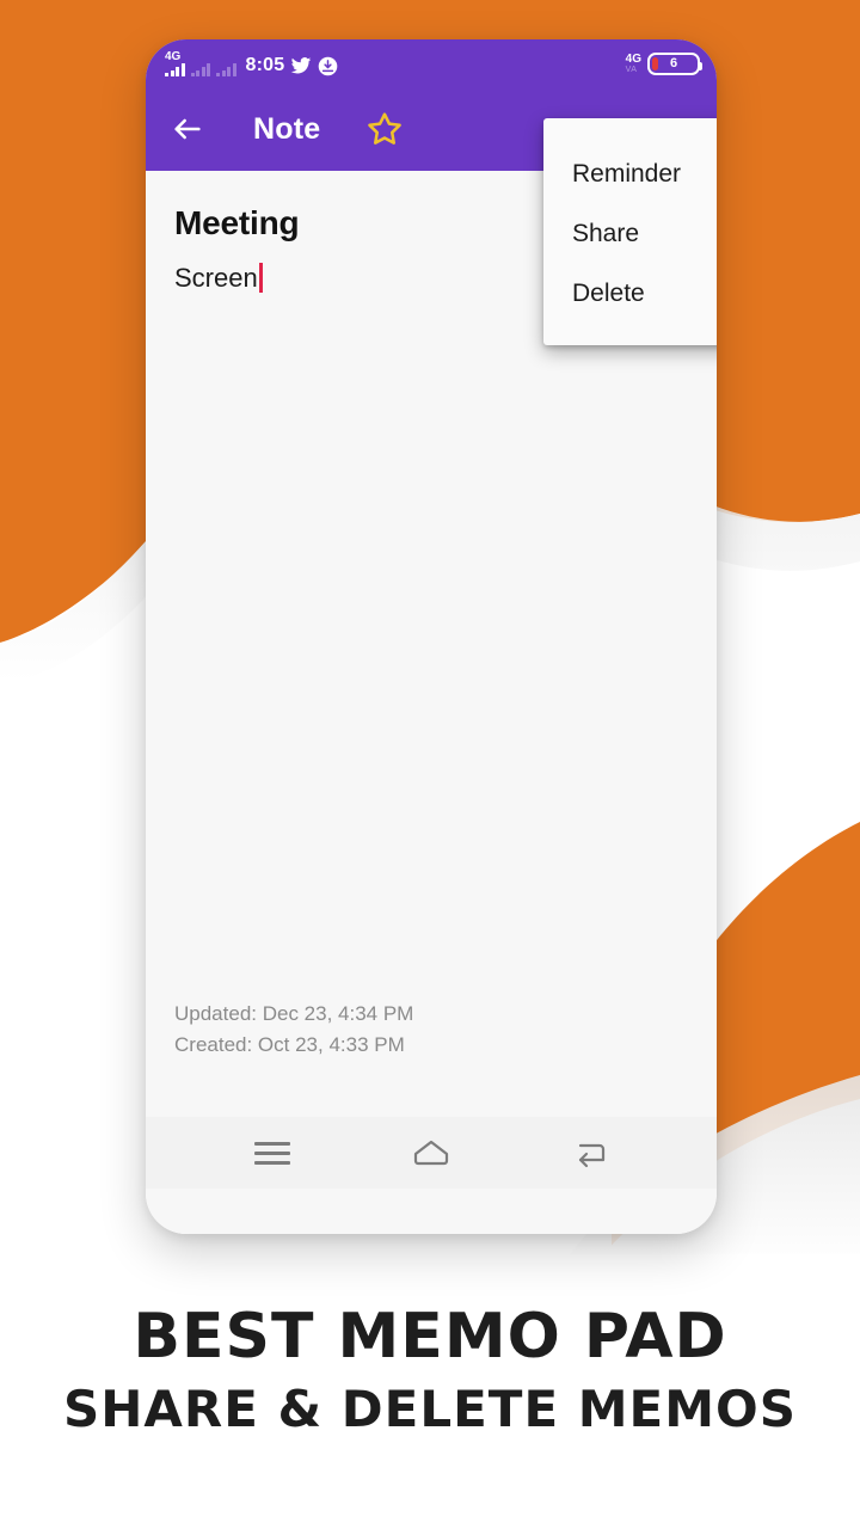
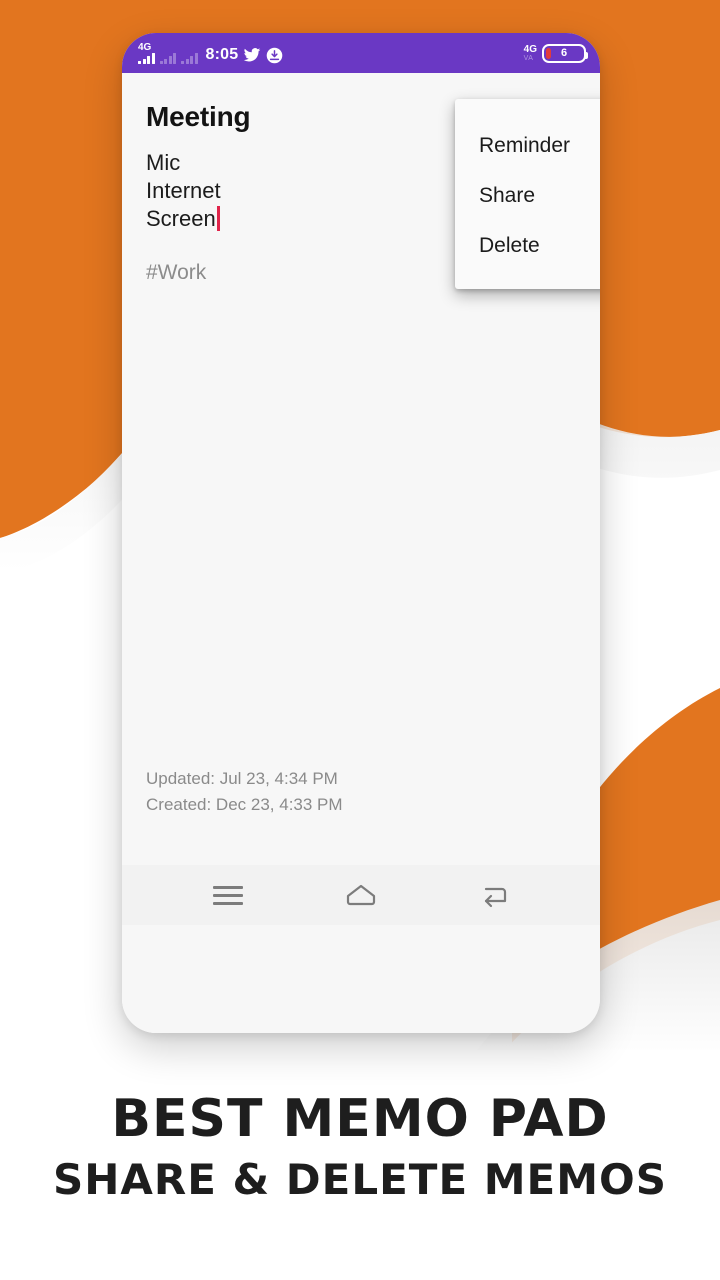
  4G
  8:05
  4G
  6
- Note
  Meeting
+ Mic
+ Internet
  Screen
+ #Work
- Updated: Dec 23, 4:34 PM
+ Updated: Jul 23, 4:34 PM
- Created: Oct 23, 4:33 PM
+ Created: Dec 23, 4:33 PM
  Reminder
  Share
  Delete
  BEST MEMO PAD
  SHARE & DELETE MEMOS
